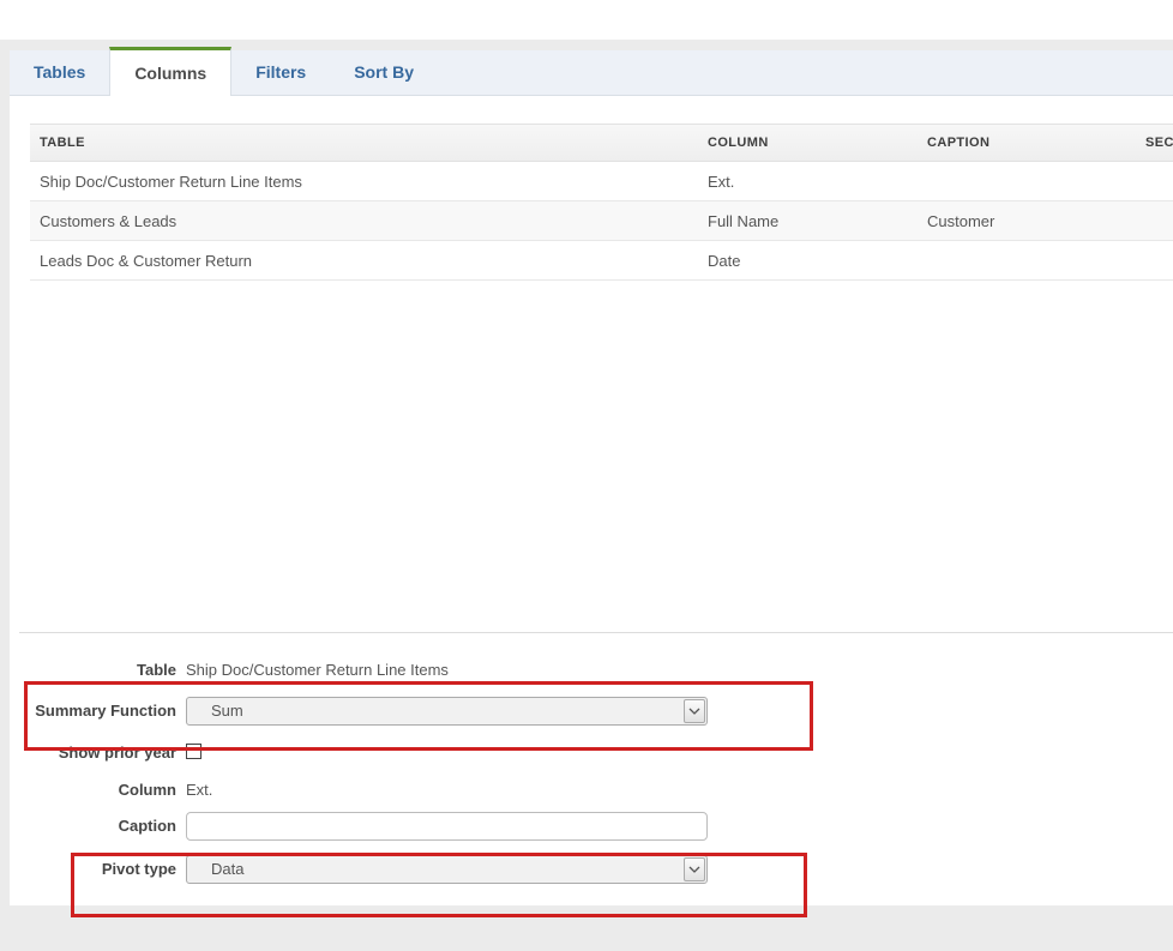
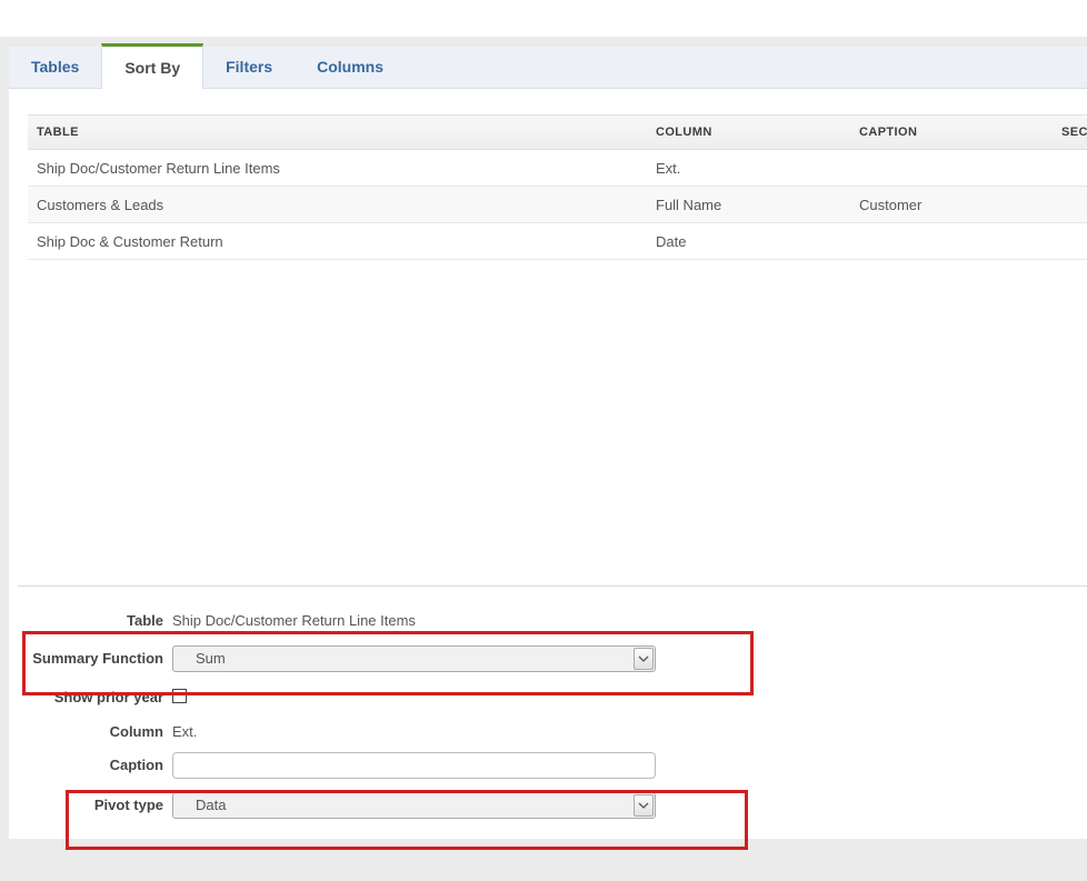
  Tables
- Columns
+ Sort By
  Filters
- Sort By
+ Columns
  TABLE
  COLUMN
  CAPTION
  Ship Doc/Customer Return Line Items
  Ext.
  Customers & Leads
  Full Name
  Customer
- Leads Doc & Customer Return
+ Ship Doc & Customer Return
  Date
  Table
  Ship Doc/Customer Return Line Items
  Summary Function
  Sum
  Show prior year
  Column
  Ext.
  Caption
  Pivot type
  Data
